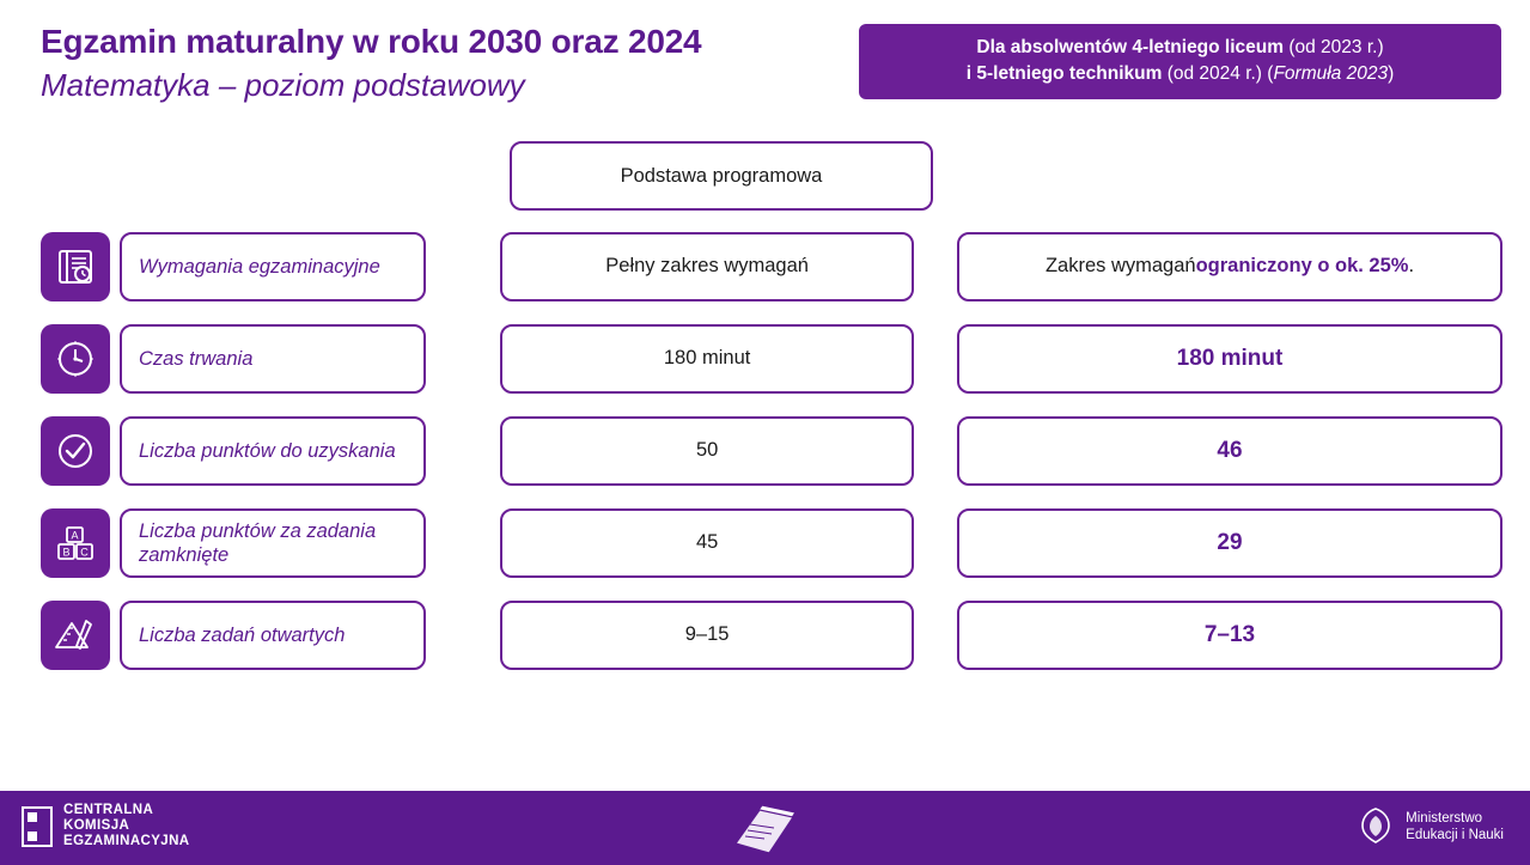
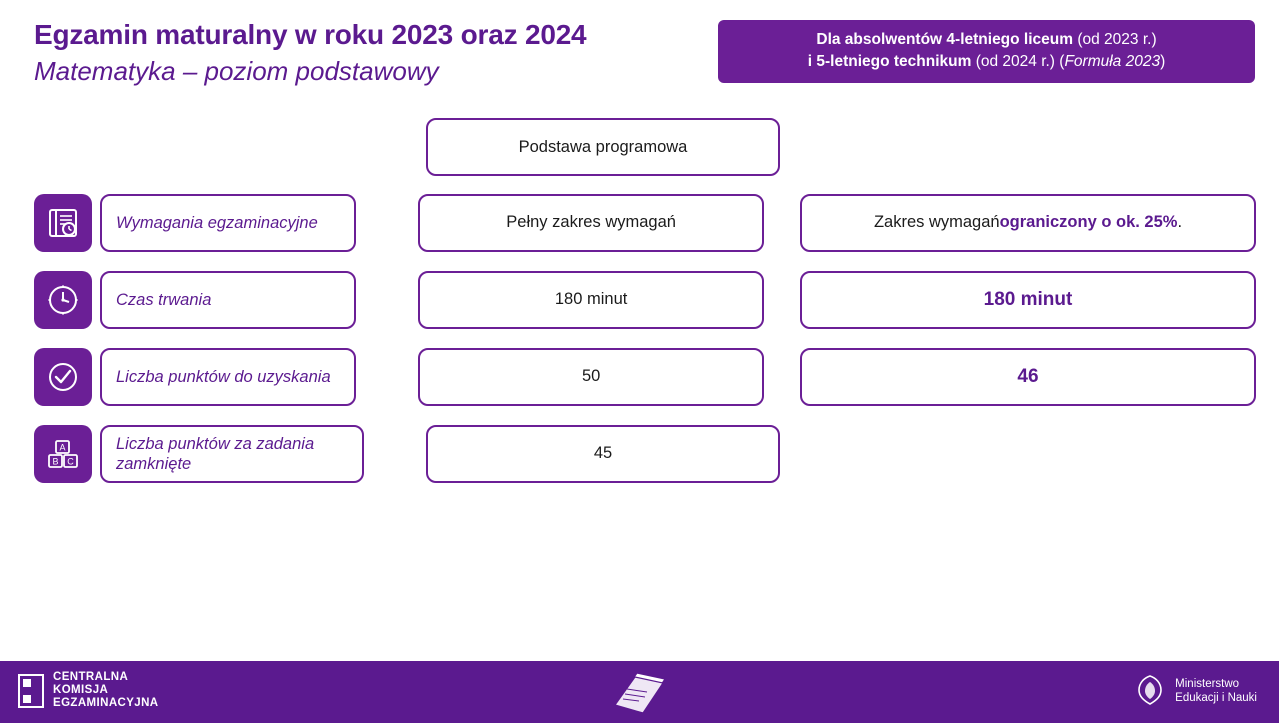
- Egzamin maturalny w roku 2030 oraz 2024
+ Egzamin maturalny w roku 2023 oraz 2024
  Matematyka – poziom podstawowy
  Dla absolwentów 4-letniego liceum (od 2023 r.)
  i 5-letniego technikum (od 2024 r.) (Formuła 2023)
  Podstawa programowa
  Wymagania egzaminacyjne
  Pełny zakres wymagań
  Zakres wymagań
  ograniczony o ok. 25%
  .
  Czas trwania
  180 minut
  180 minut
  Liczba punktów do uzyskania
  50
  46
  A
  B
  C
  Liczba punktów za zadania zamknięte
  45
- 29
- Liczba zadań otwartych
- 9–15
- 7–13
  CENTRALNA
  KOMISJA
  EGZAMINACYJNA
  Ministerstwo
  Edukacji i Nauki
